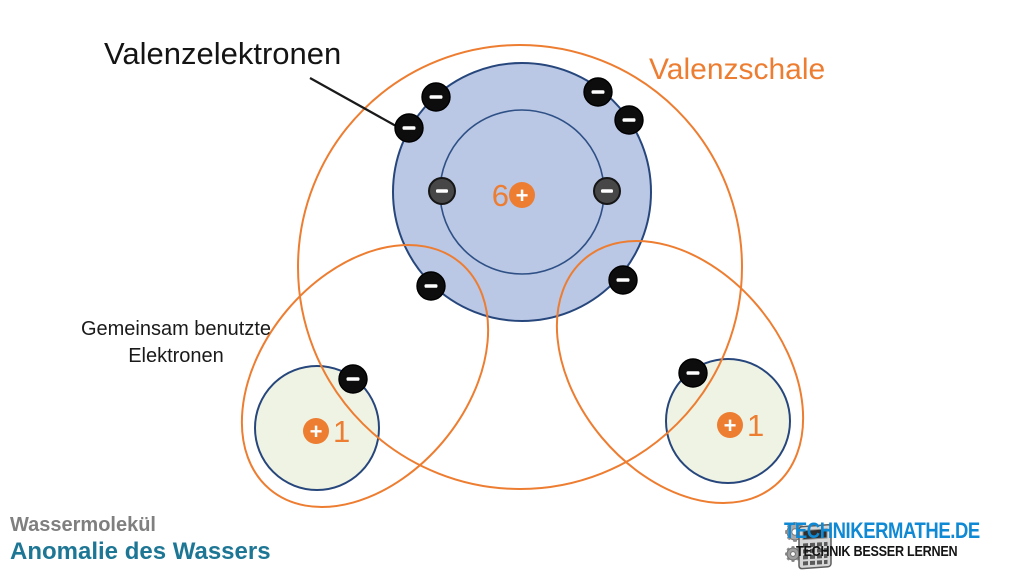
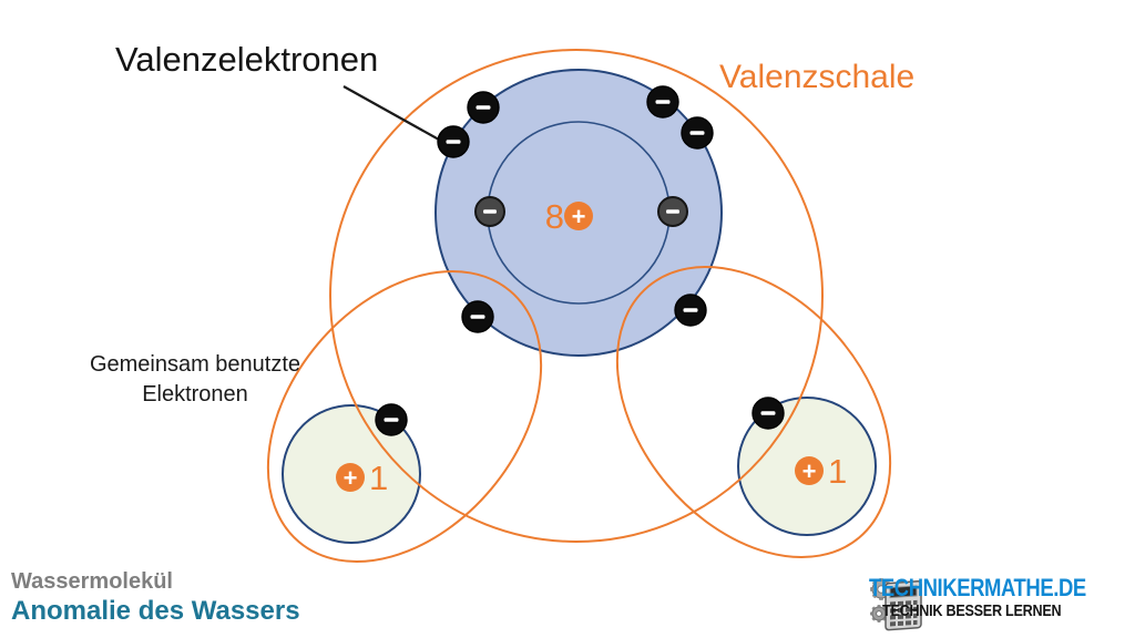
- 6
+ 8
  +
  +
  1
  +
  1
  Valenzelektronen
  Valenzschale
  Gemeinsam benutzte
  Elektronen
  Wassermolekül
  Anomalie des Wassers
  TECHNIKERMATHE.DE
  TECHNIK BESSER LERNEN
